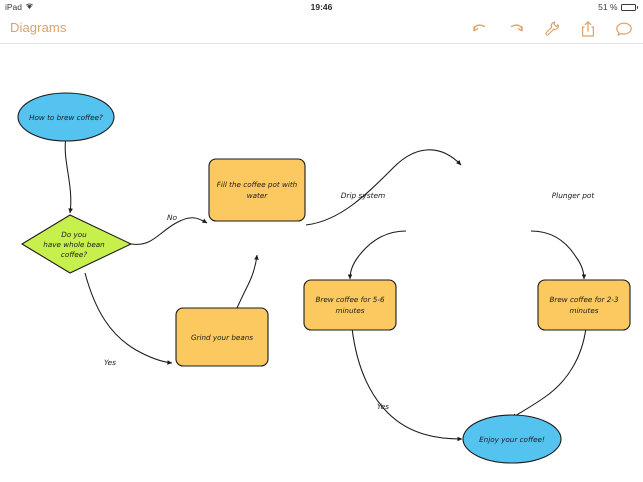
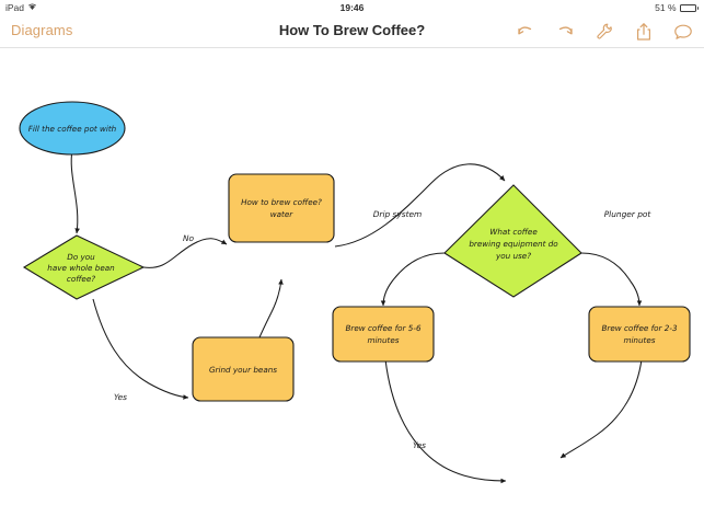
  iPad
  19:46
  51 %
  Diagrams
+ How To Brew Coffee?
  No
  Yes
  Drip system
  Plunger pot
  Yes
- How to brew coffee?
+ Fill the coffee pot with
  Do you
  have whole bean
  coffee?
- Fill the coffee pot with
+ How to brew coffee?
  water
  Grind your beans
+ What coffee
+ brewing equipment do
+ you use?
  Brew coffee for 5-6
  minutes
  Brew coffee for 2-3
  minutes
- Enjoy your coffee!
